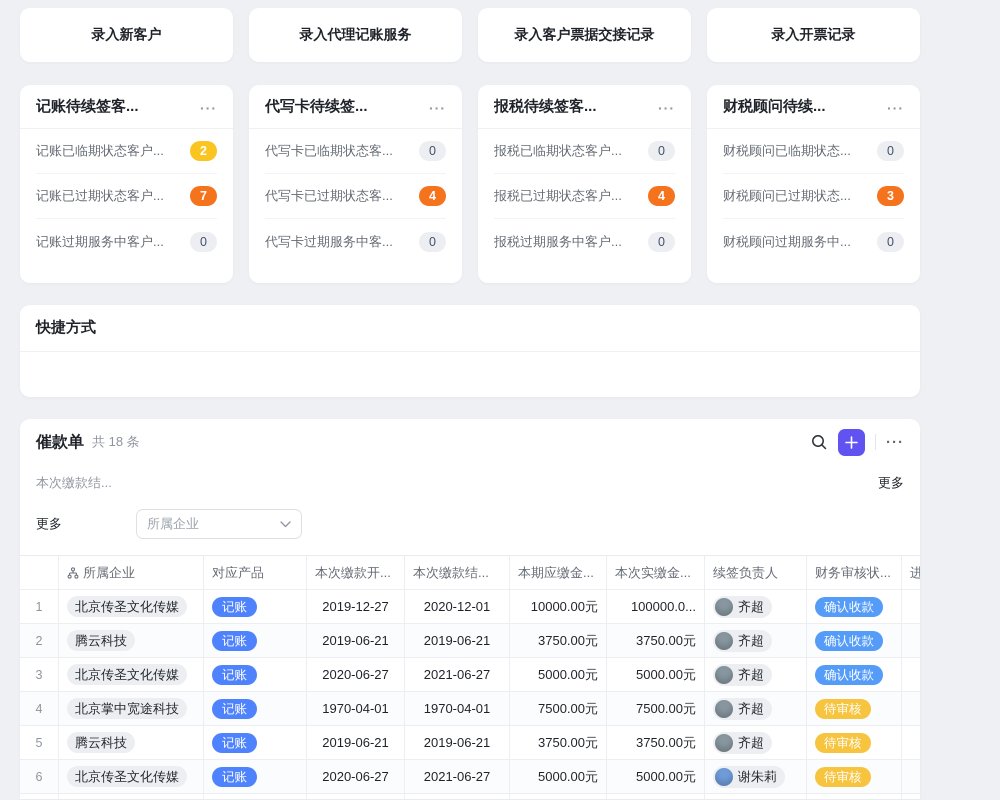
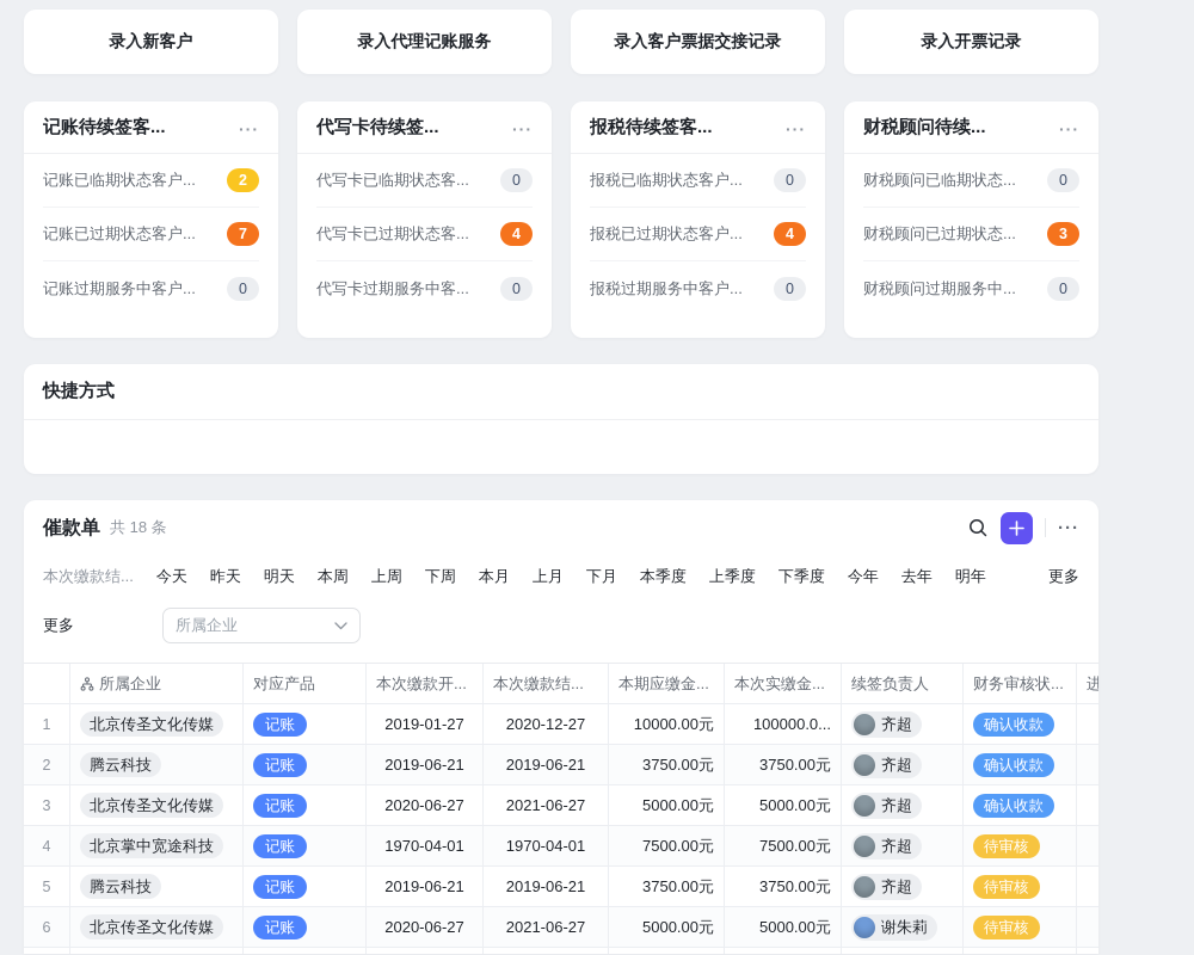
  录入新客户
  录入代理记账服务
  录入客户票据交接记录
  录入开票记录
  记账待续签客...
  ···
  记账已临期状态客户...
  2
  记账已过期状态客户...
  7
  记账过期服务中客户...
  0
  代写卡待续签...
  ···
  代写卡已临期状态客...
  0
  代写卡已过期状态客...
  4
  代写卡过期服务中客...
  0
  报税待续签客...
  ···
  报税已临期状态客户...
  0
  报税已过期状态客户...
  4
  报税过期服务中客户...
  0
  财税顾问待续...
  ···
  财税顾问已临期状态...
  0
  财税顾问已过期状态...
  3
  财税顾问过期服务中...
  0
  快捷方式
  催款单
  共 18 条
  ···
  本次缴款结...
+ 今天
+ 昨天
+ 明天
+ 本周
+ 上周
+ 下周
+ 本月
+ 上月
+ 下月
+ 本季度
+ 上季度
+ 下季度
+ 今年
+ 去年
+ 明年
  更多
  更多
  所属企业
  所属企业
  对应产品
  本次缴款开...
  本次缴款结...
  本期应缴金...
  本次实缴金...
  续签负责人
  财务审核状...
  进
  1
  北京传圣文化传媒
  记账
- 2019-12-27
+ 2019-01-27
- 2020-12-01
+ 2020-12-27
  10000.00元
  100000.0...
  齐超
  确认收款
  2
  腾云科技
  记账
  2019-06-21
  2019-06-21
  3750.00元
  3750.00元
  齐超
  确认收款
  3
  北京传圣文化传媒
  记账
  2020-06-27
  2021-06-27
  5000.00元
  5000.00元
  齐超
  确认收款
  4
  北京掌中宽途科技
  记账
  1970-04-01
  1970-04-01
  7500.00元
  7500.00元
  齐超
  待审核
  5
  腾云科技
  记账
  2019-06-21
  2019-06-21
  3750.00元
  3750.00元
  齐超
  待审核
  6
  北京传圣文化传媒
  记账
  2020-06-27
  2021-06-27
  5000.00元
  5000.00元
  谢朱莉
  待审核
